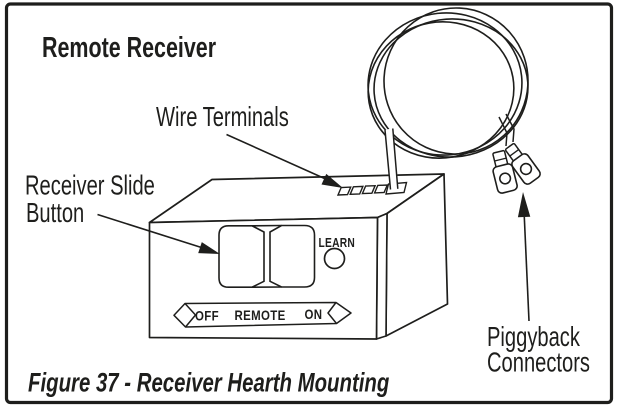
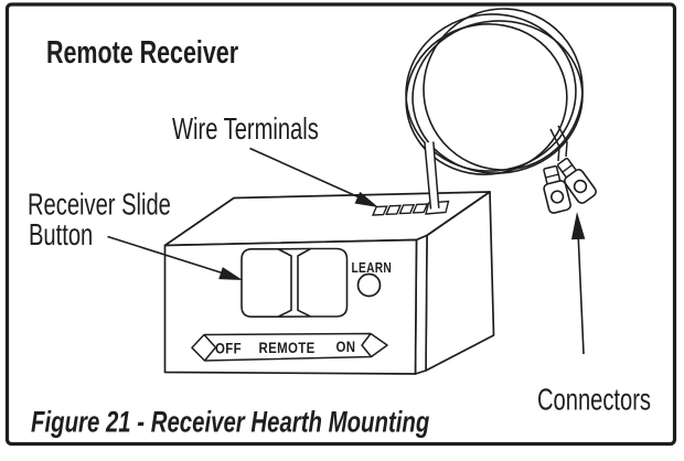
  LEARN
  OFF
  REMOTE
  ON
  Remote Receiver
  Wire Terminals
  Receiver Slide
  Button
- Piggyback
  Connectors
- Figure 37 - Receiver Hearth Mounting
+ Figure 21 - Receiver Hearth Mounting
